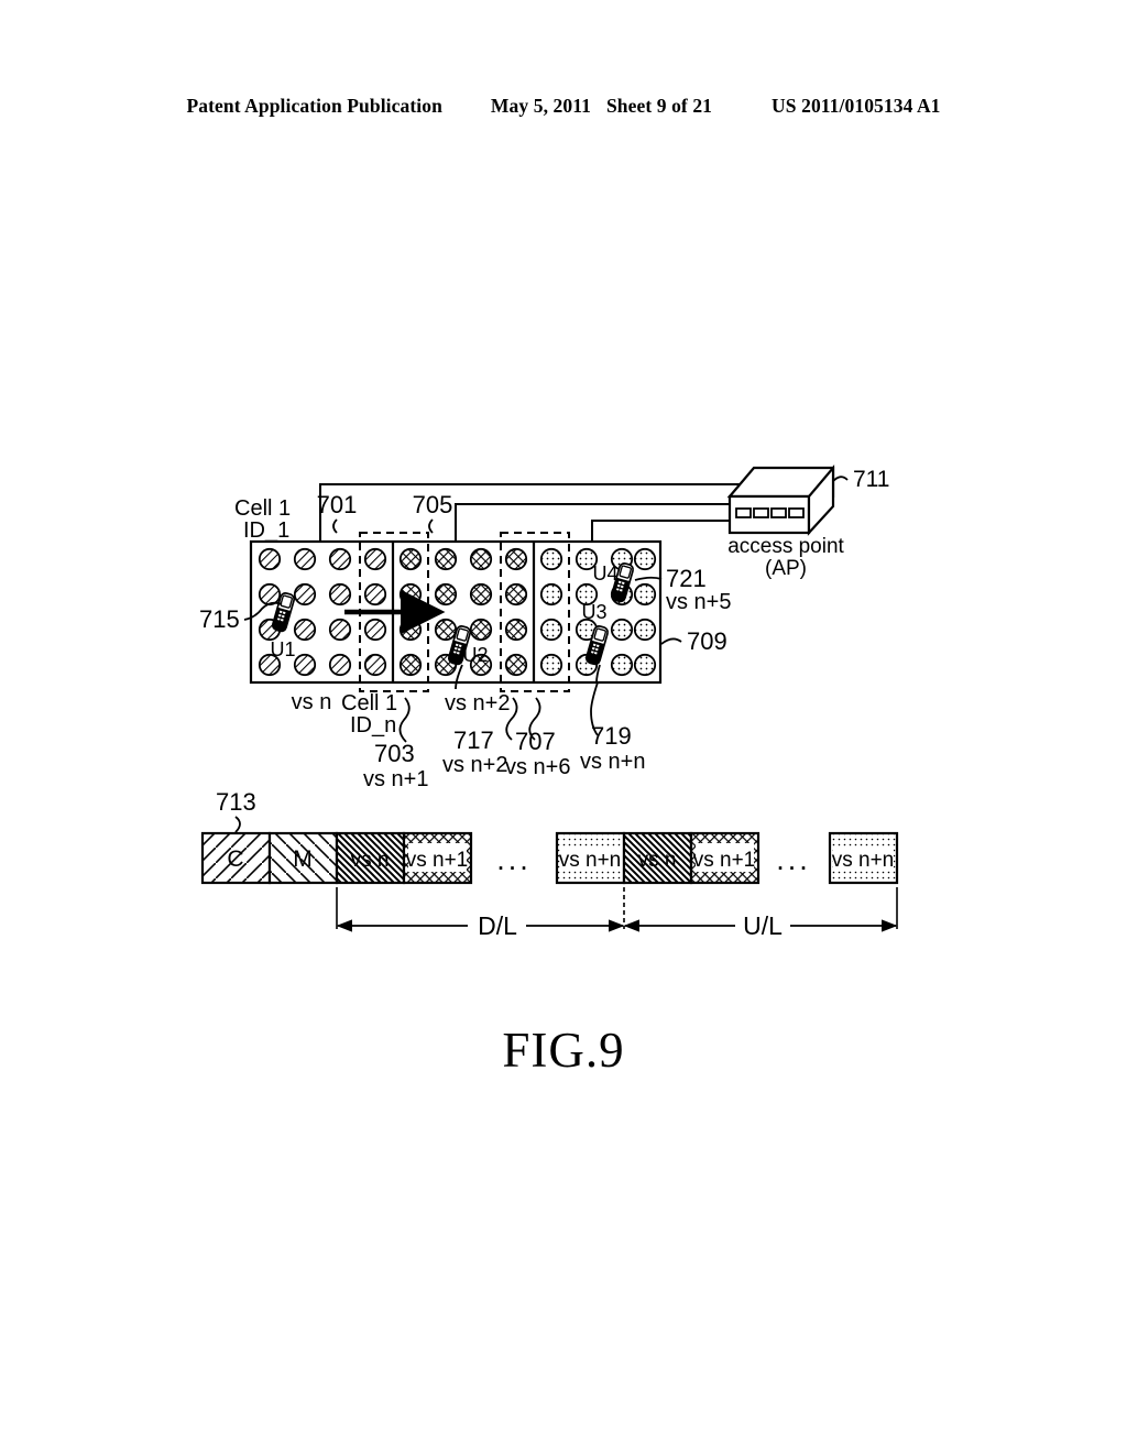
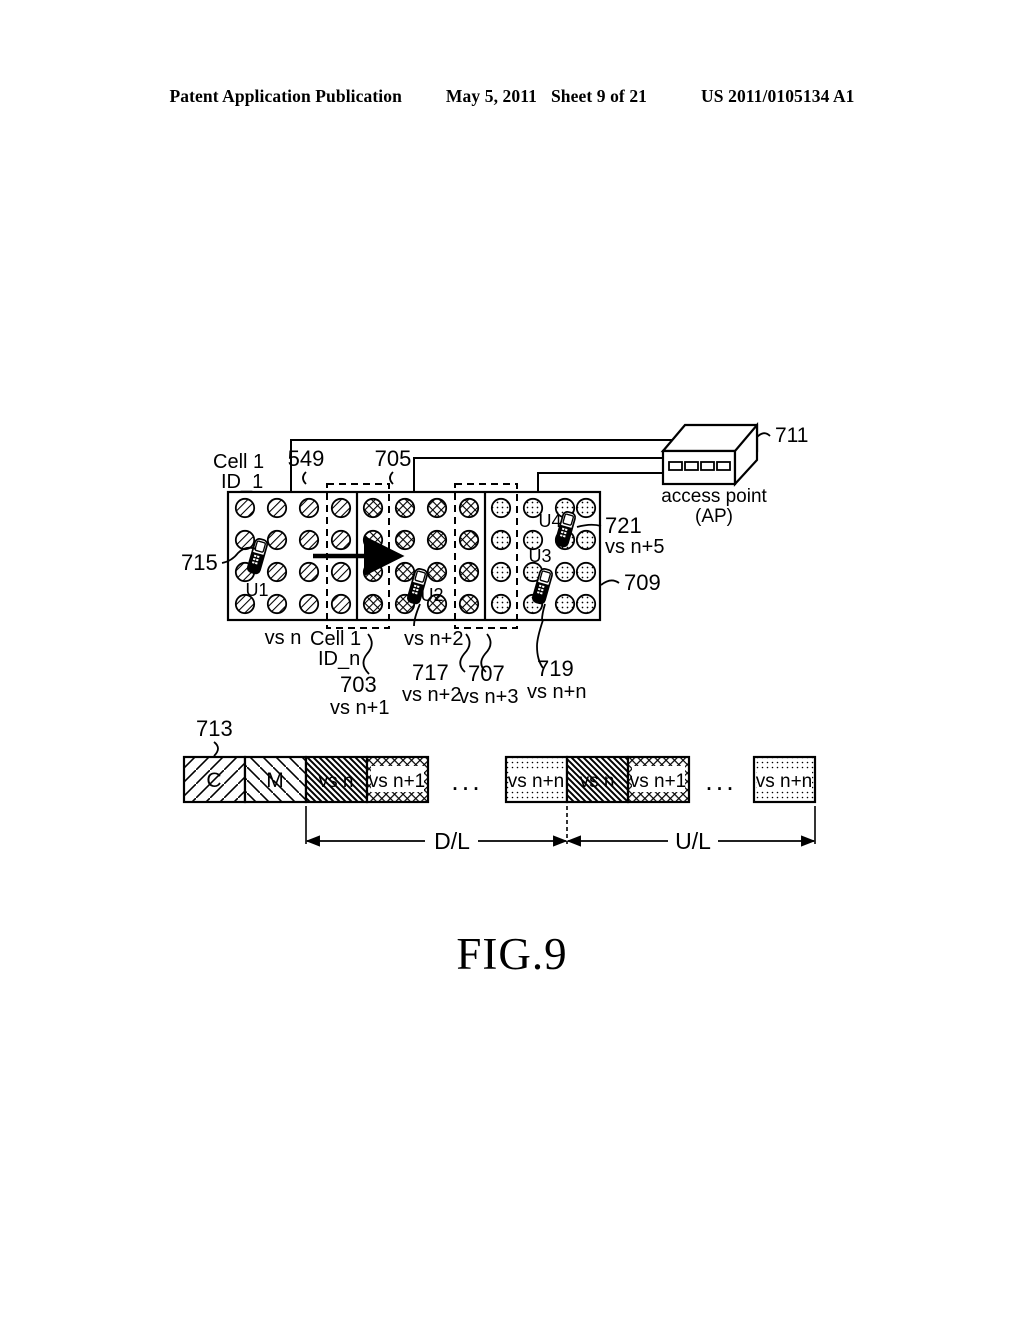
  Patent Application Publication May 5, 2011 Sheet 9 of 21 US 2011/0105134 A1
  711
  access point
  (AP)
  U1
  U2
  U3
  U4
  Cell 1
  ID_1
- 701
+ 549
  705
  715
  709
  721
  vs n+5
  vs n
  Cell 1
  ID_n
  703
  vs n+1
  vs n+2
  717
  vs n+2
  707
- vs n+6
+ vs n+3
  719
  vs n+n
  713
  C
  M
  vs n
  vs n+1
  vs n+n
  vs n
  vs n+1
  vs n+n
  ...
  ...
  D/L
  U/L
  FIG.9
